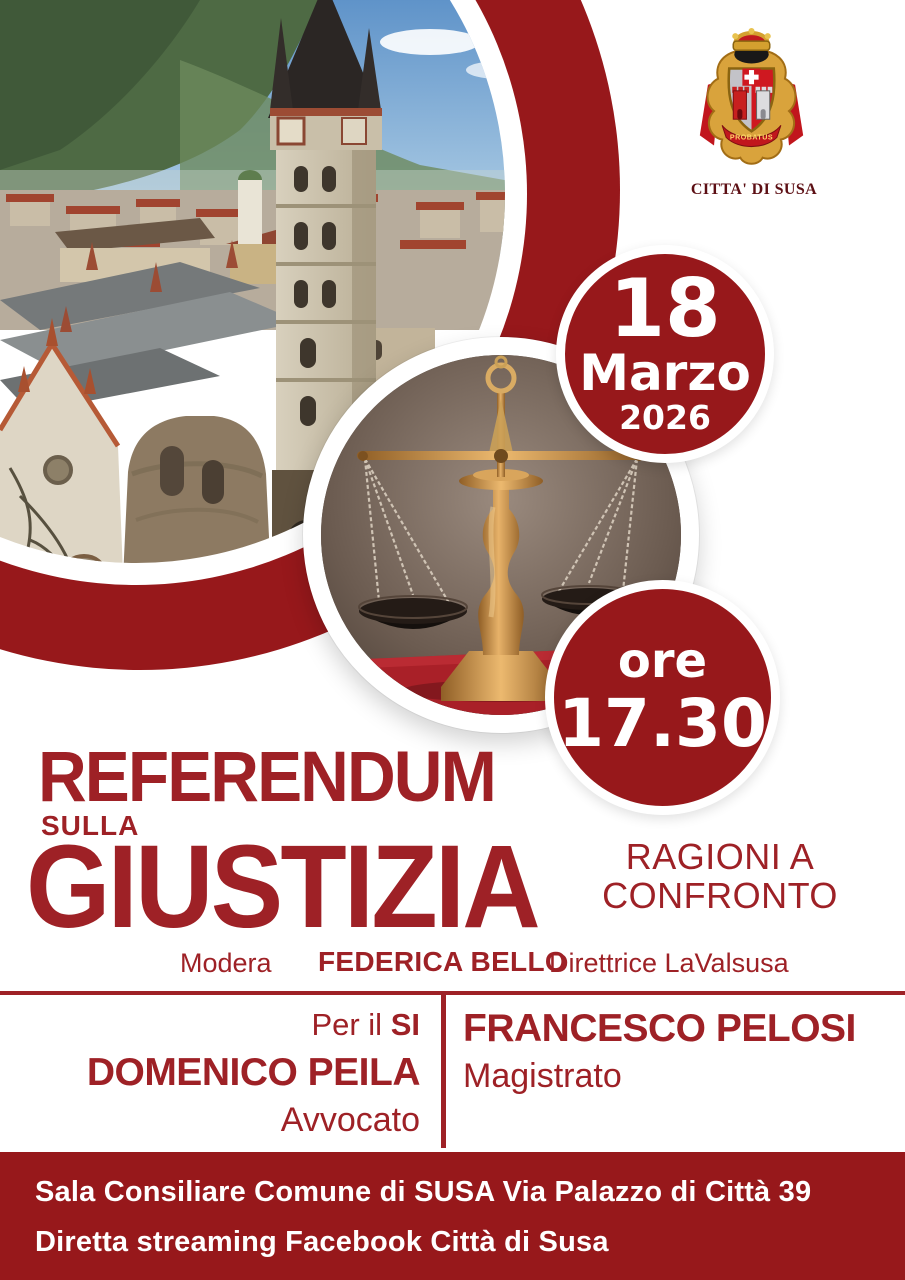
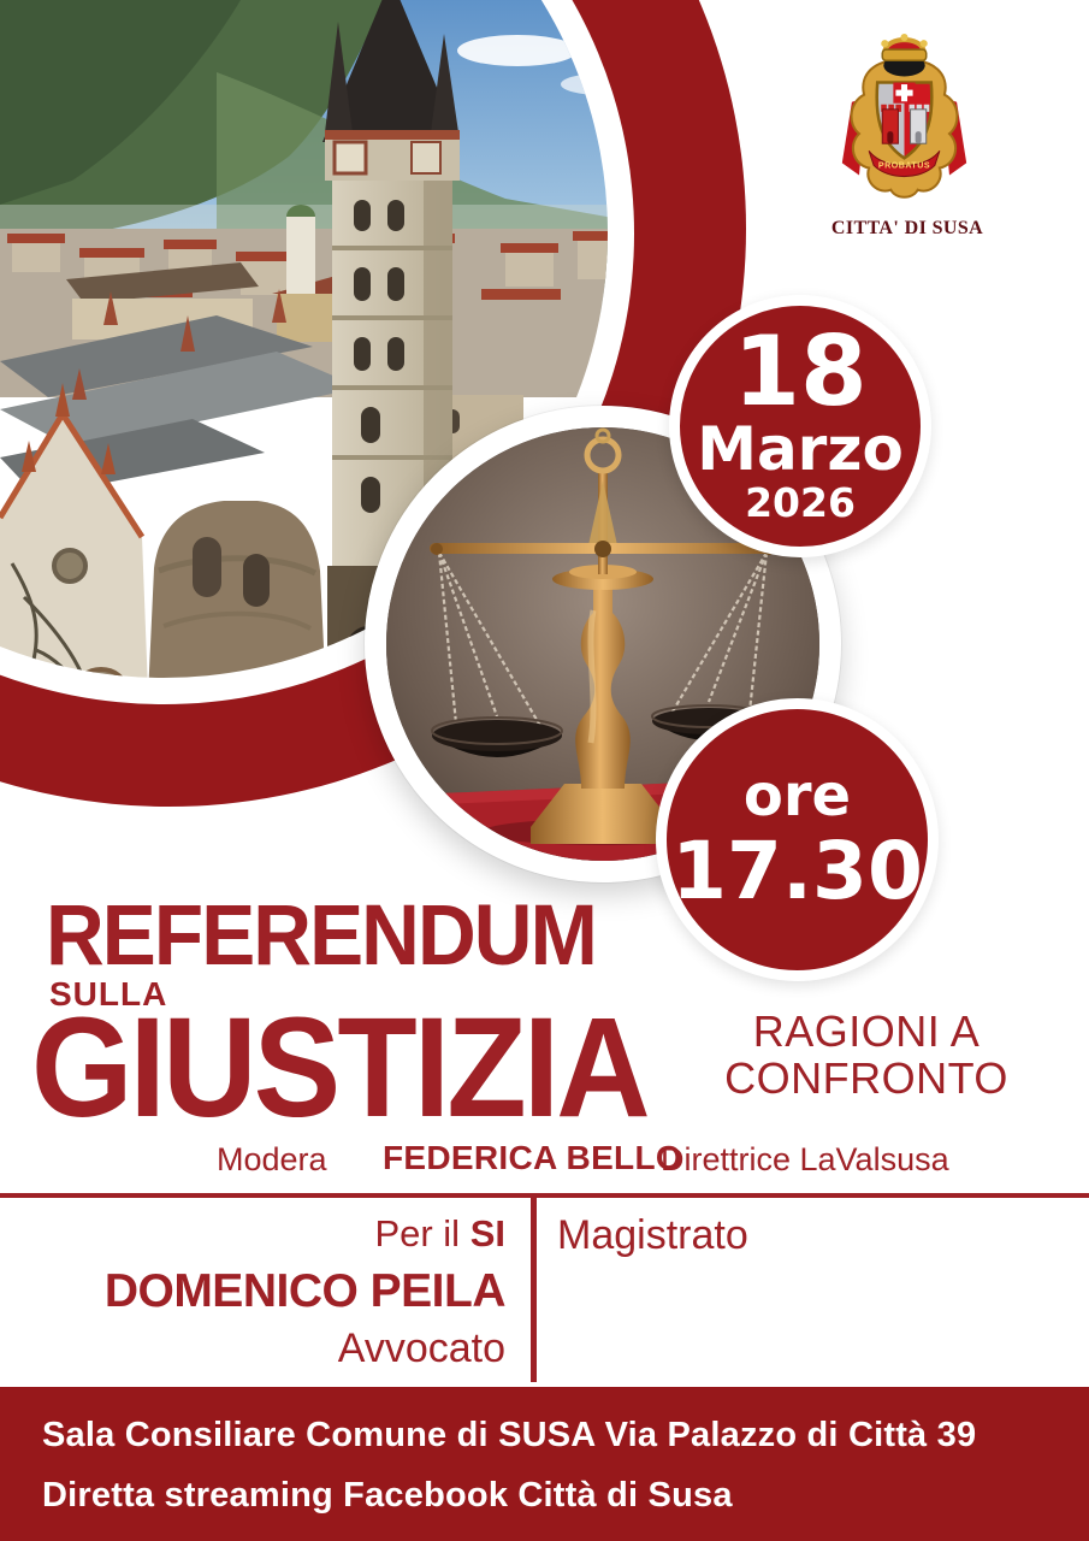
  18
  Marzo
  2026
  ore
  17.30
  PROBATUS
  CITTA' DI SUSA
  REFERENDUM
  SULLA
  GIUSTIZIA
  RAGIONI A
  CONFRONTO
  Modera
  FEDERICA BELLO
  Direttrice LaValsusa
  Per il SI
  DOMENICO PEILA
  Avvocato
- FRANCESCO PELOSI
  Magistrato
  Sala Consiliare Comune di SUSA Via Palazzo di Città 39
  Diretta streaming Facebook Città di Susa
